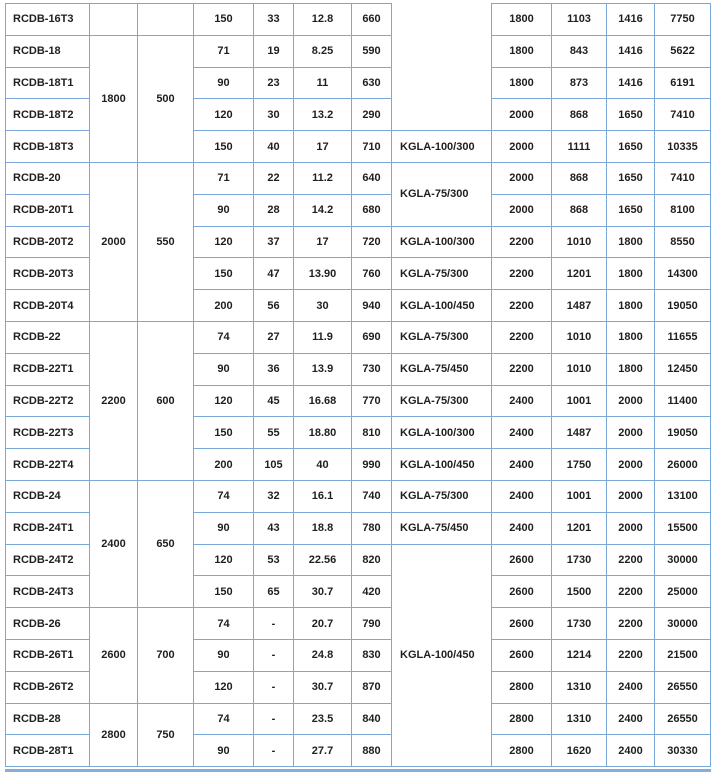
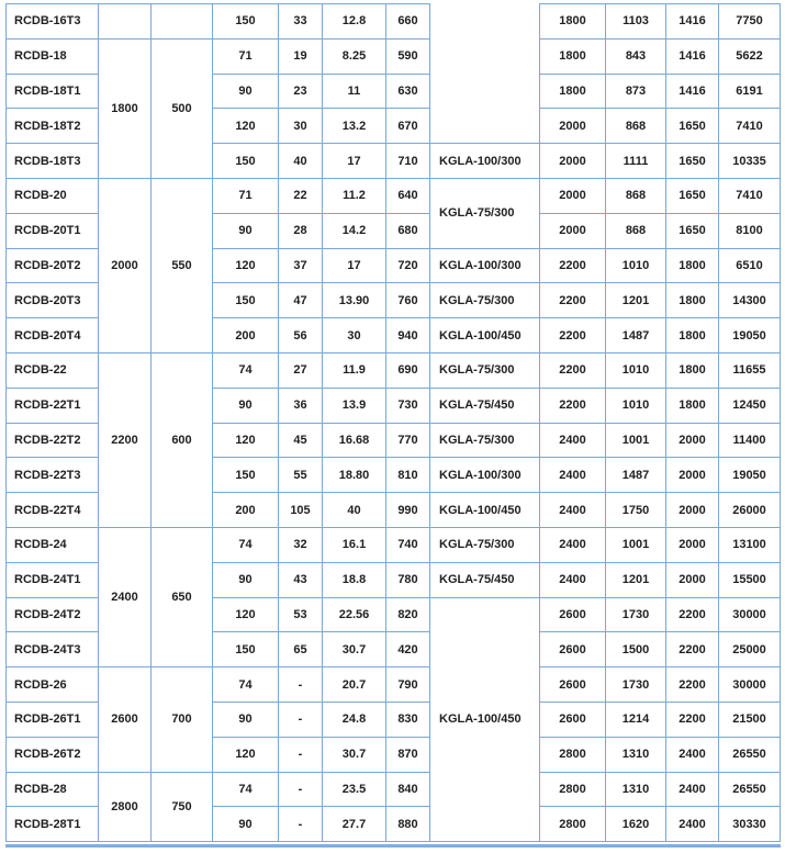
  RCDB-16T3			150	33	12.8	660		1800	1103	1416	7750
  RCDB-18	1800	500	71	19	8.25	590	1800	843	1416	5622
  RCDB-18T1	90	23	11	630	1800	873	1416	6191
- RCDB-18T2	120	30	13.2	290	2000	868	1650	7410
+ RCDB-18T2	120	30	13.2	670	2000	868	1650	7410
  RCDB-18T3	150	40	17	710	KGLA-100/300	2000	1111	1650	10335
  RCDB-20	2000	550	71	22	11.2	640	KGLA-75/300	2000	868	1650	7410
  RCDB-20T1	90	28	14.2	680	2000	868	1650	8100
- RCDB-20T2	120	37	17	720	KGLA-100/300	2200	1010	1800	8550
+ RCDB-20T2	120	37	17	720	KGLA-100/300	2200	1010	1800	6510
  RCDB-20T3	150	47	13.90	760	KGLA-75/300	2200	1201	1800	14300
  RCDB-20T4	200	56	30	940	KGLA-100/450	2200	1487	1800	19050
  RCDB-22	2200	600	74	27	11.9	690	KGLA-75/300	2200	1010	1800	11655
  RCDB-22T1	90	36	13.9	730	KGLA-75/450	2200	1010	1800	12450
  RCDB-22T2	120	45	16.68	770	KGLA-75/300	2400	1001	2000	11400
  RCDB-22T3	150	55	18.80	810	KGLA-100/300	2400	1487	2000	19050
  RCDB-22T4	200	105	40	990	KGLA-100/450	2400	1750	2000	26000
  RCDB-24	2400	650	74	32	16.1	740	KGLA-75/300	2400	1001	2000	13100
  RCDB-24T1	90	43	18.8	780	KGLA-75/450	2400	1201	2000	15500
  RCDB-24T2	120	53	22.56	820	KGLA-100/450	2600	1730	2200	30000
  RCDB-24T3	150	65	30.7	420	2600	1500	2200	25000
  RCDB-26	2600	700	74	-	20.7	790	2600	1730	2200	30000
  RCDB-26T1	90	-	24.8	830	2600	1214	2200	21500
  RCDB-26T2	120	-	30.7	870	2800	1310	2400	26550
  RCDB-28	2800	750	74	-	23.5	840	2800	1310	2400	26550
  RCDB-28T1	90	-	27.7	880	2800	1620	2400	30330
